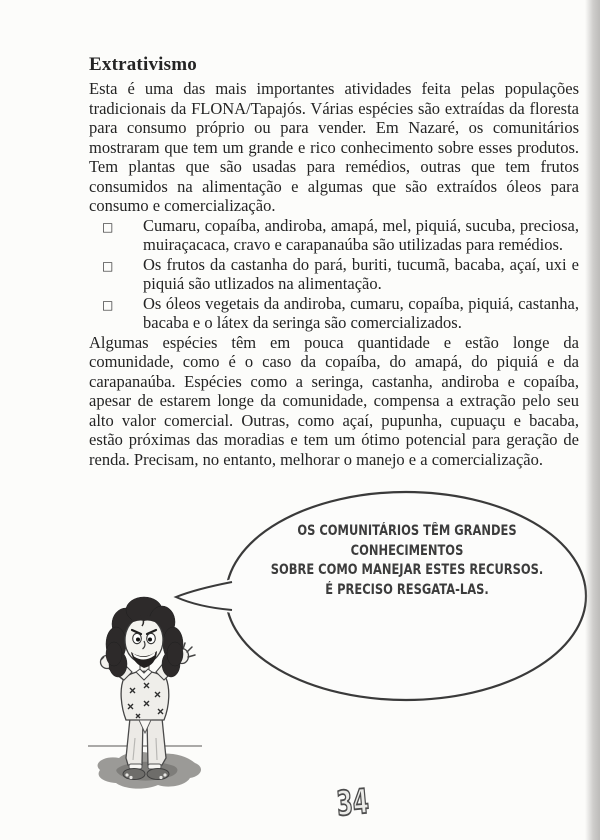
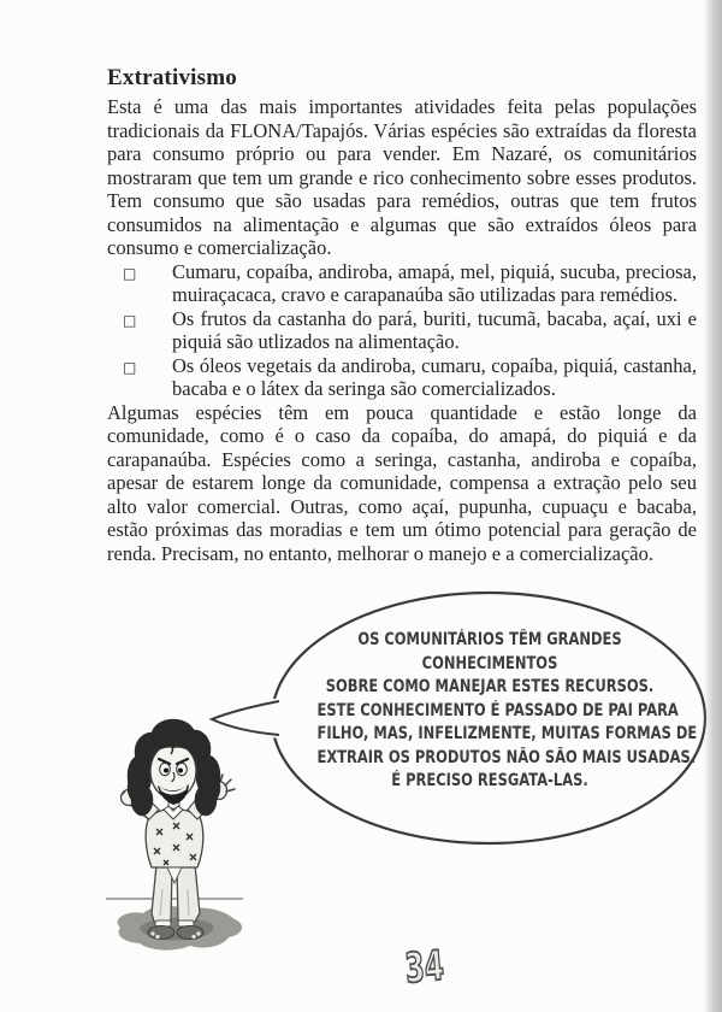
  Extrativismo
- Esta é uma das mais importantes atividades feita pelas populações tradicionais da FLONA/Tapajós. Várias espécies são extraídas da floresta para consumo próprio ou para vender. Em Nazaré, os comunitários mostraram que tem um grande e rico conhecimento sobre esses produtos. Tem plantas que são usadas para remédios, outras que tem frutos consumidos na alimentação e algumas que são extraídos óleos para consumo e comercialização.
+ Esta é uma das mais importantes atividades feita pelas populações tradicionais da FLONA/Tapajós. Várias espécies são extraídas da floresta para consumo próprio ou para vender. Em Nazaré, os comunitários mostraram que tem um grande e rico conhecimento sobre esses produtos. Tem consumo que são usadas para remédios, outras que tem frutos consumidos na alimentação e algumas que são extraídos óleos para consumo e comercialização.
  □
  Cumaru, copaíba, andiroba, amapá, mel, piquiá, sucuba, preciosa, muiraçacaca, cravo e carapanaúba são utilizadas para remédios.
  □
  Os frutos da castanha do pará, buriti, tucumã, bacaba, açaí, uxi e piquiá são utlizados na alimentação.
  □
  Os óleos vegetais da andiroba, cumaru, copaíba, piquiá, castanha, bacaba e o látex da seringa são comercializados.
  Algumas espécies têm em pouca quantidade e estão longe da comunidade, como é o caso da copaíba, do amapá, do piquiá e da carapanaúba. Espécies como a seringa, castanha, andiroba e copaíba, apesar de estarem longe da comunidade, compensa a extração pelo seu alto valor comercial. Outras, como açaí, pupunha, cupuaçu e bacaba, estão próximas das moradias e tem um ótimo potencial para geração de renda. Precisam, no entanto, melhorar o manejo e a comercialização.
  OS COMUNITÁRIOS TÊM GRANDES
  CONHECIMENTOS
  SOBRE COMO MANEJAR ESTES RECURSOS.
+ ESTE CONHECIMENTO É PASSADO DE PAI PARA
+ FILHO, MAS, INFELIZMENTE, MUITAS FORMAS DE
+ EXTRAIR OS PRODUTOS NÃO SÃO MAIS USADAS.
  É PRECISO RESGATA-LAS.
